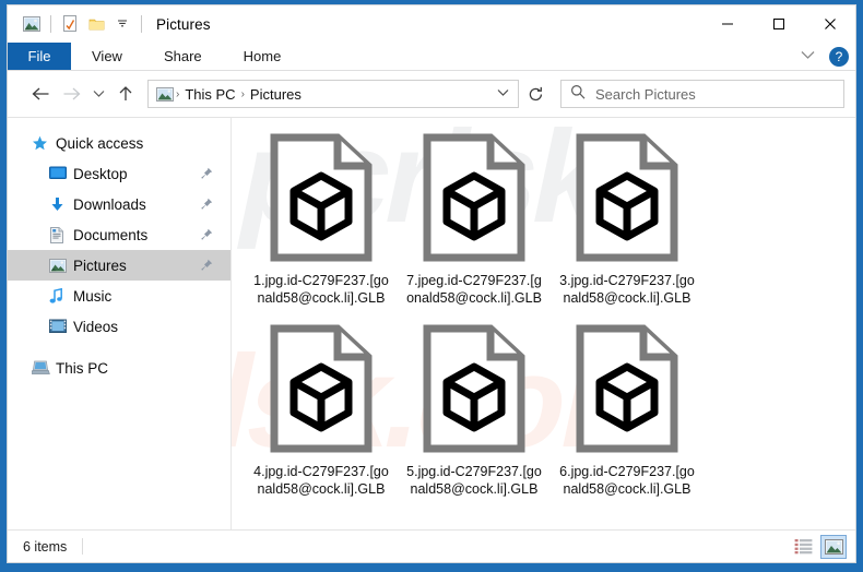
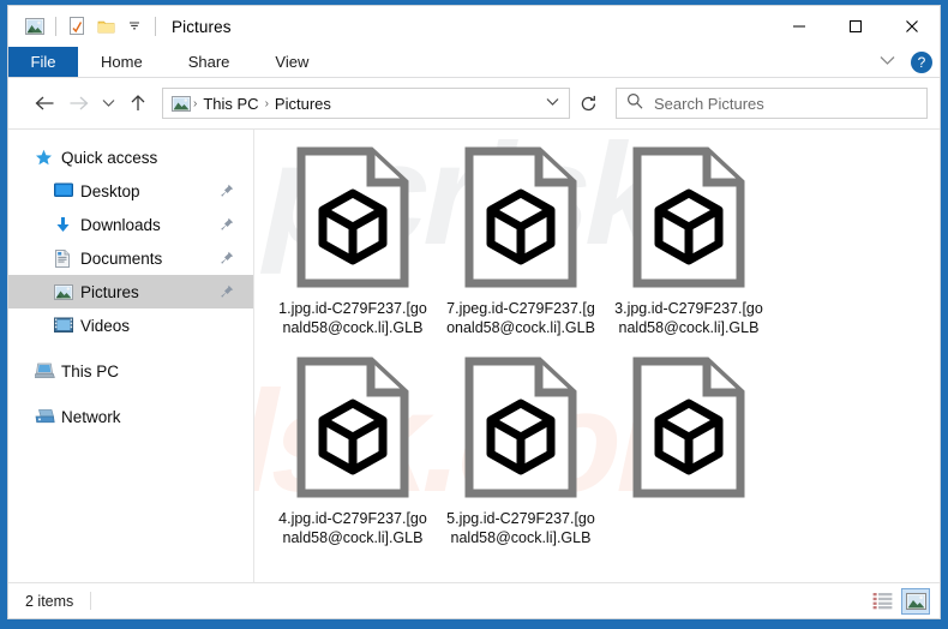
  Pictures
  File
- View
+ Home
  Share
- Home
+ View
  ?
  ›
  This PC
  ›
  Pictures
  Search Pictures
  Quick access
  Desktop
  Downloads
  Documents
  Pictures
- Music
  Videos
  This PC
+ Network
  1.jpg.id-C279F237.[gonald58@cock.li].GLB
  7.jpeg.id-C279F237.[gonald58@cock.li].GLB
  3.jpg.id-C279F237.[gonald58@cock.li].GLB
  4.jpg.id-C279F237.[gonald58@cock.li].GLB
  5.jpg.id-C279F237.[gonald58@cock.li].GLB
- 6.jpg.id-C279F237.[gonald58@cock.li].GLB
- 6 items
+ 2 items
